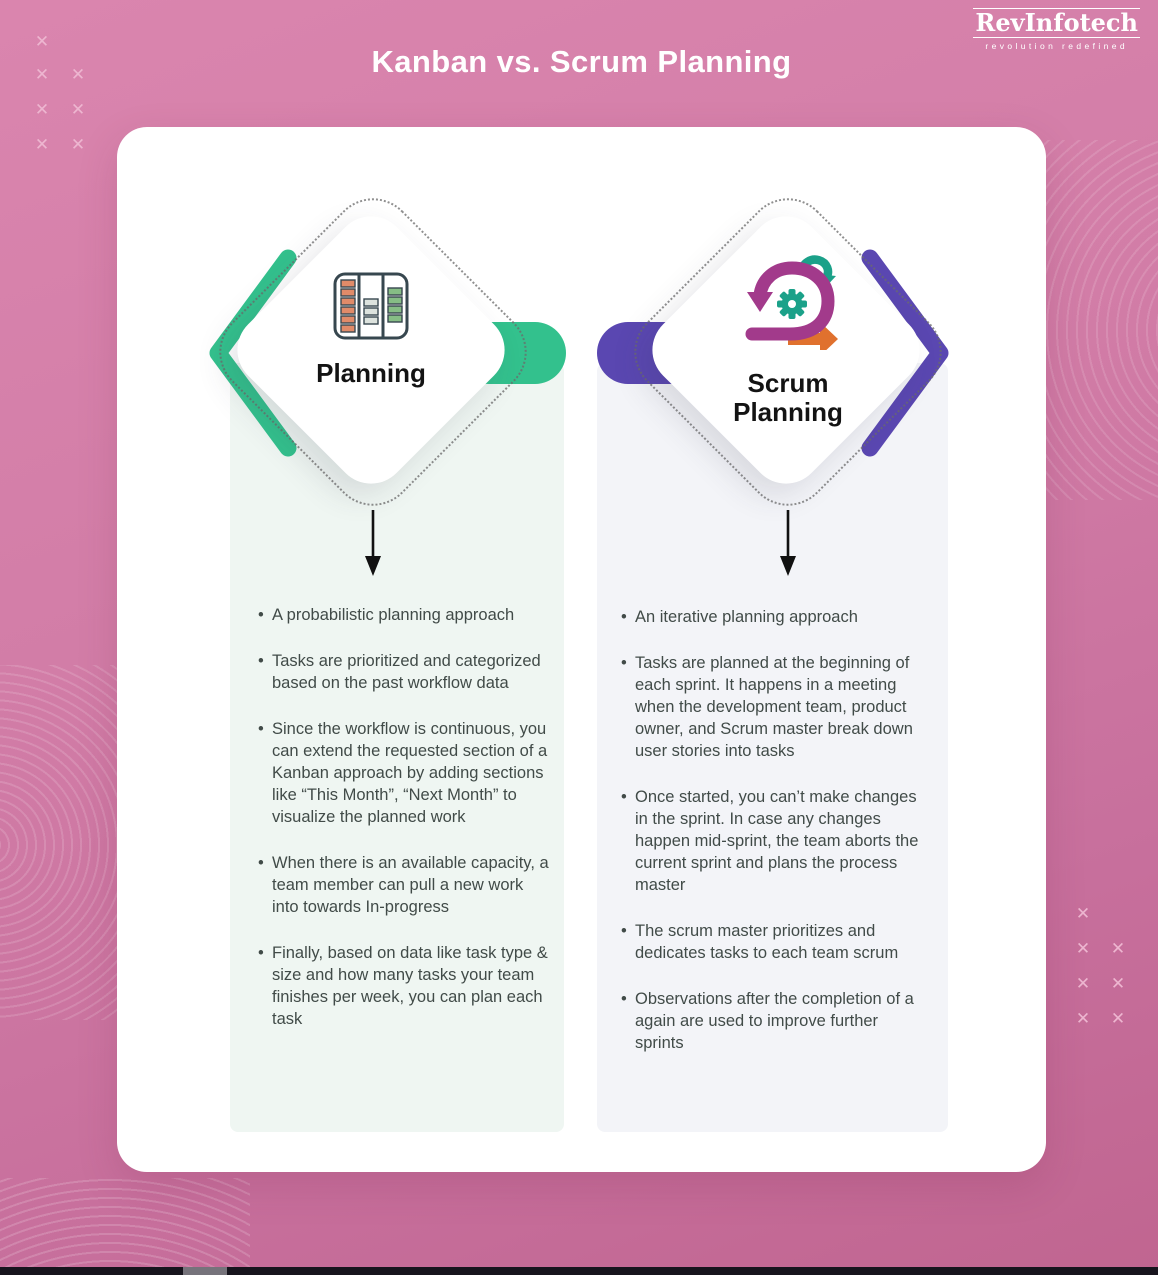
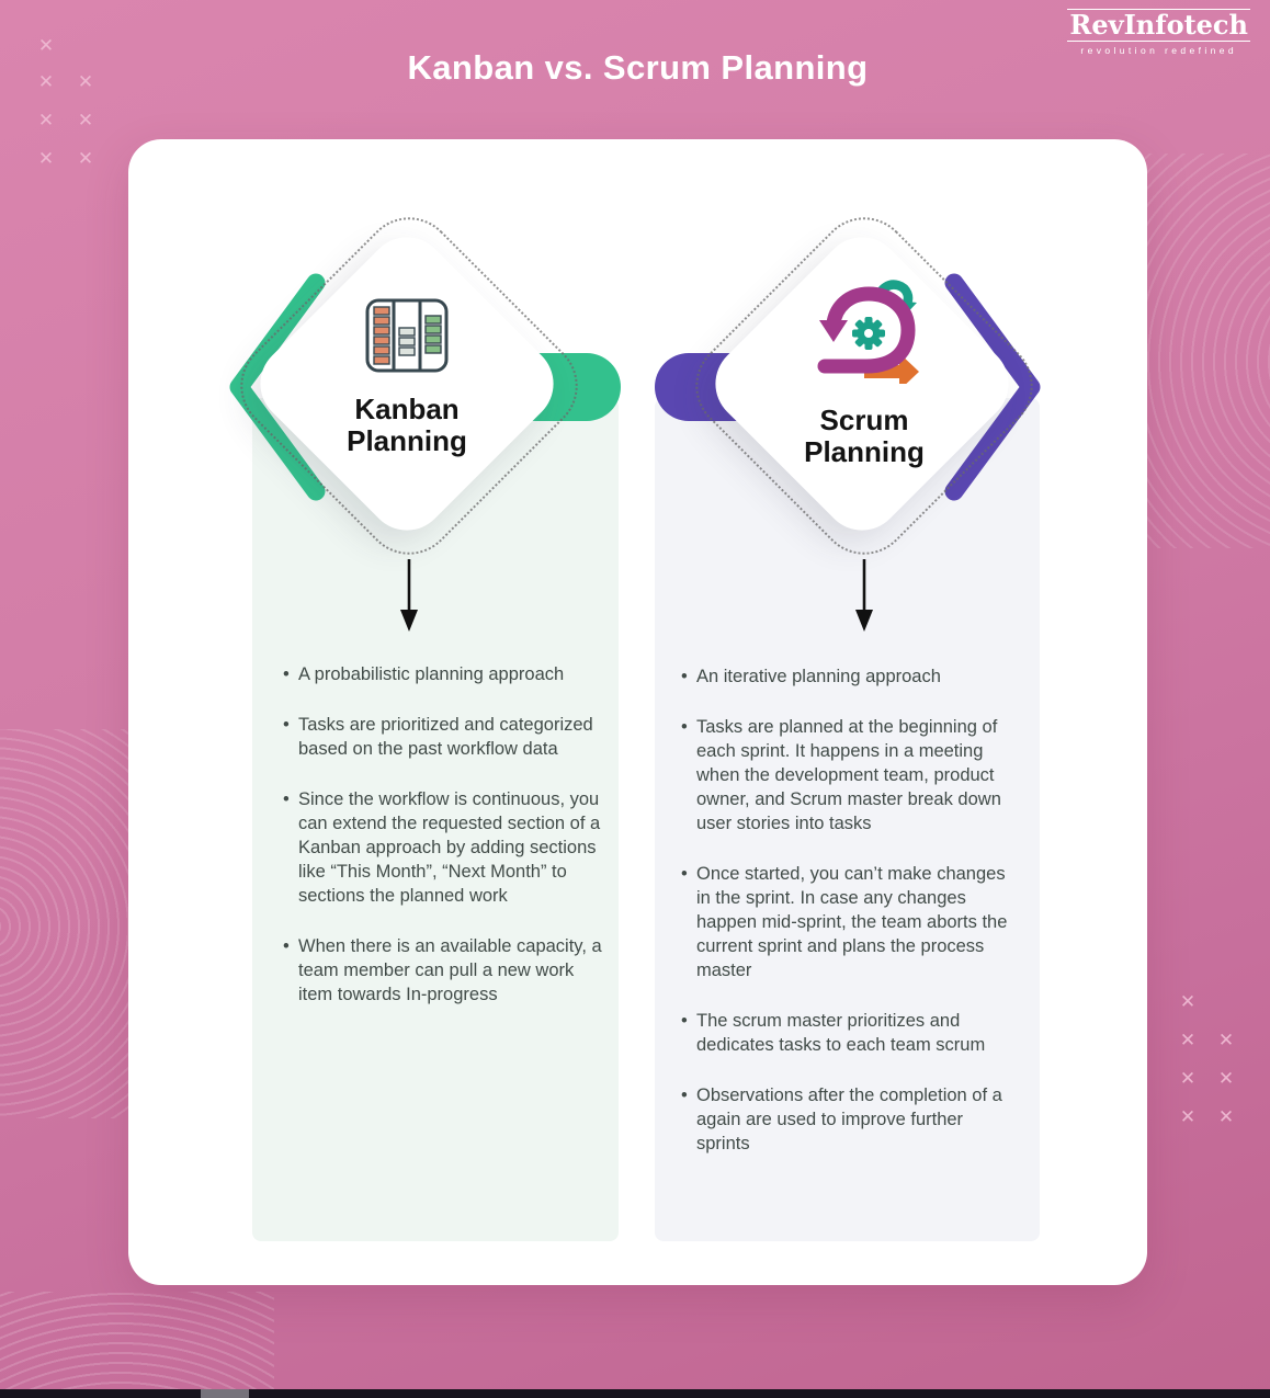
  RevInfotech
  revolution redefined
  Kanban vs. Scrum Planning
+ Kanban
  Planning
  Scrum
  Planning
  A probabilistic planning approach
  Tasks are prioritized and categorized based on the past workflow data
- Since the workflow is continuous, you can extend the requested section of a Kanban approach by adding sections like “This Month”, “Next Month” to visualize the planned work
+ Since the workflow is continuous, you can extend the requested section of a Kanban approach by adding sections like “This Month”, “Next Month” to sections the planned work
- When there is an available capacity, a team member can pull a new work into towards In-progress
+ When there is an available capacity, a team member can pull a new work item towards In-progress
- Finally, based on data like task type & size and how many tasks your team finishes per week, you can plan each task
  An iterative planning approach
  Tasks are planned at the beginning of each sprint. It happens in a meeting when the development team, product owner, and Scrum master break down user stories into tasks
  Once started, you can’t make changes in the sprint. In case any changes happen mid-sprint, the team aborts the current sprint and plans the process master
  The scrum master prioritizes and dedicates tasks to each team scrum
  Observations after the completion of a again are used to improve further sprints
